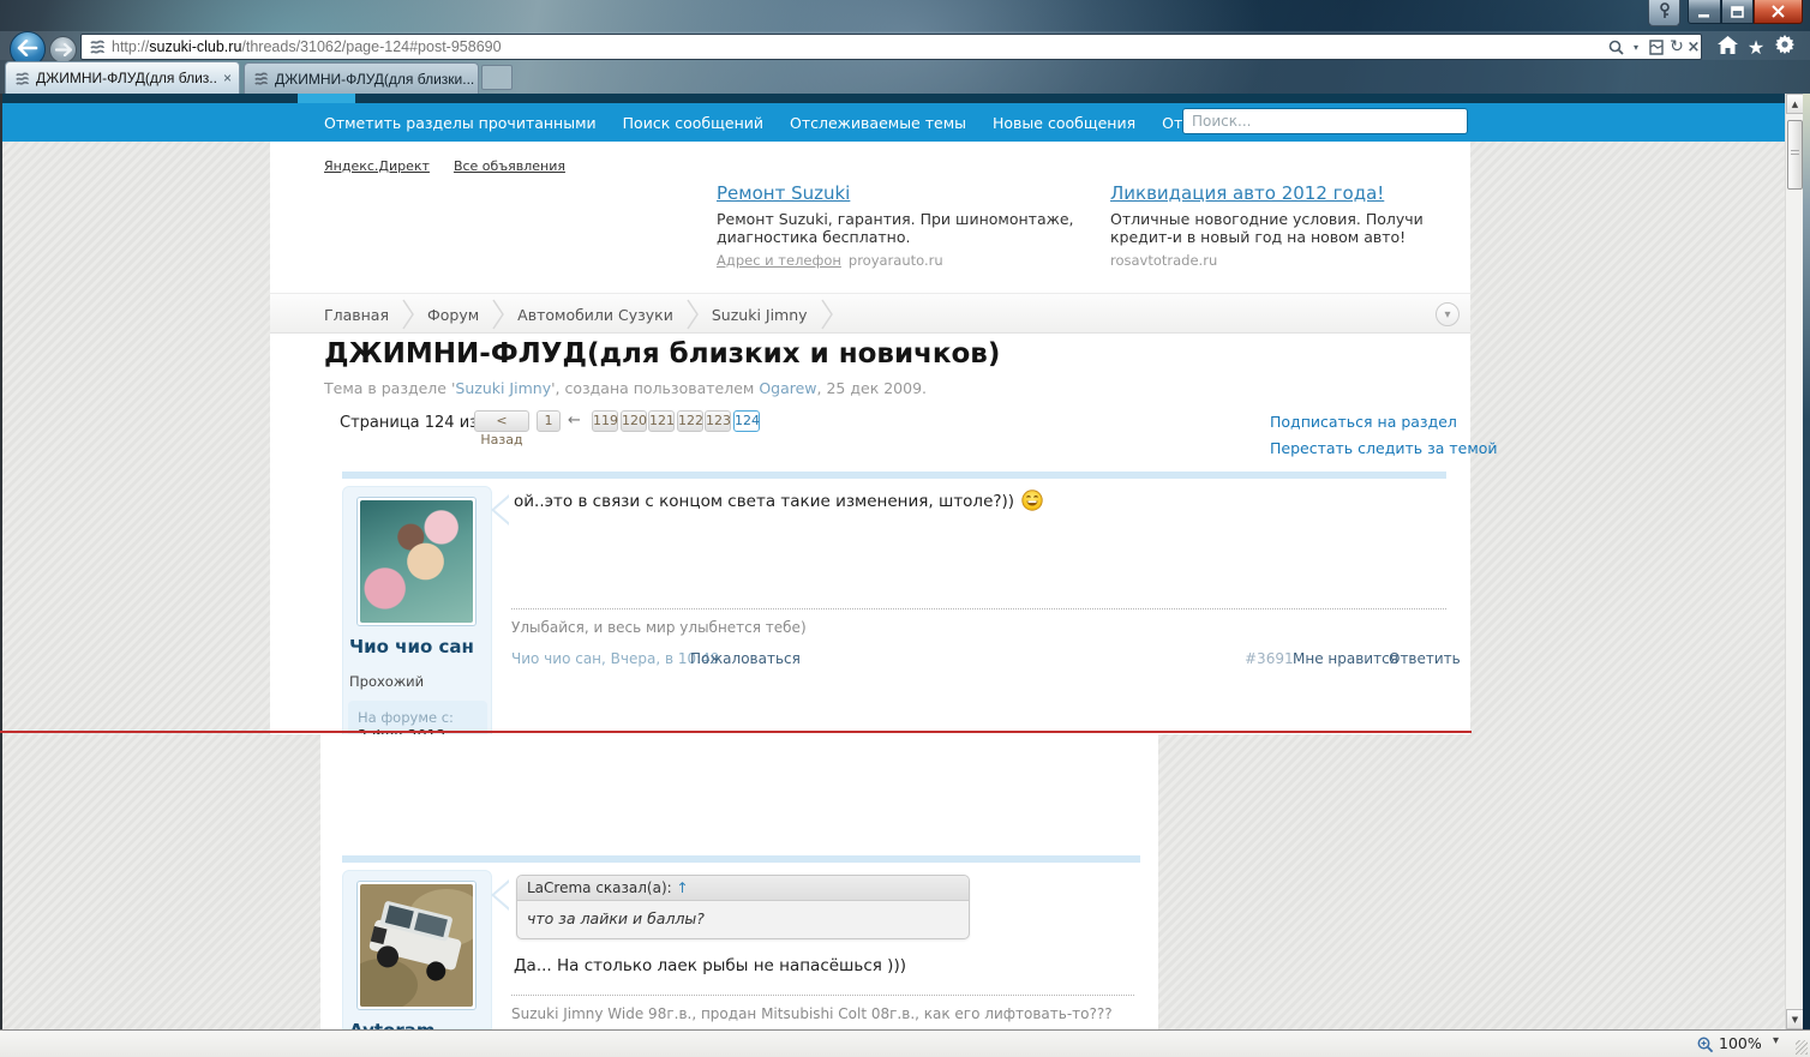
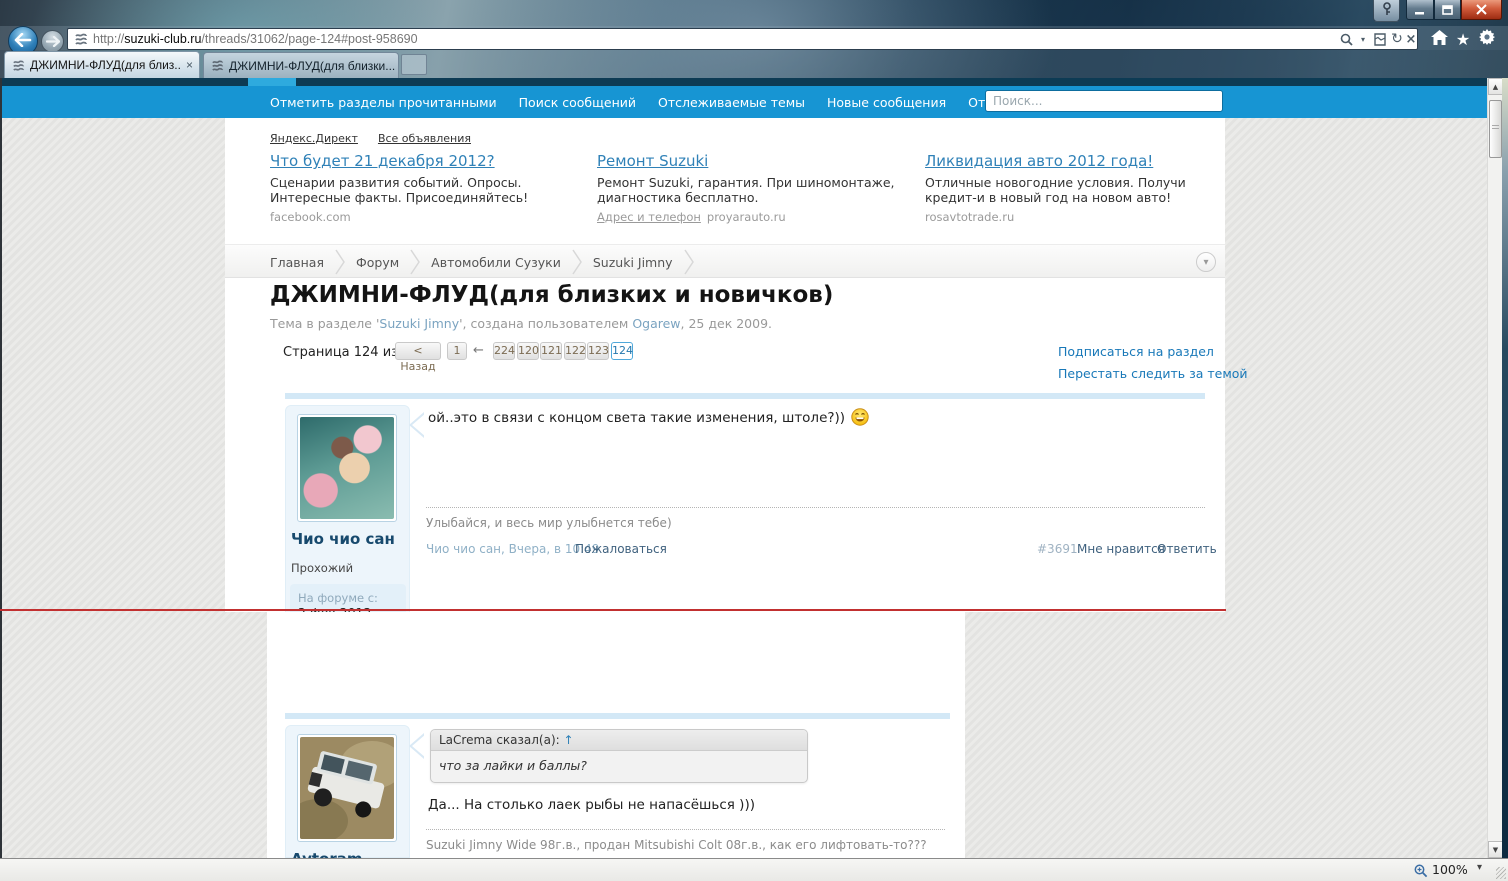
  http://suzuki-club.ru/threads/31062/page-124#post-958690
  ▾
  ↻
  ×
  ★
  ДЖИМНИ-ФЛУД(для близ..
  ×
  ДЖИМНИ-ФЛУД(для близки...
  Отметить разделы прочитанными
  Поиск сообщений
  Отслеживаемые темы
  Новые сообщения
  Поиск...
  Яндекс.Директ
  Все объявления
+ Что будет 21 декабря 2012?
+ Сценарии развития событий. Опросы. Интересные факты. Присоединяйтесь!
+ facebook.com
  Ремонт Suzuki
  Ремонт Suzuki, гарантия. При шиномонтаже, диагностика бесплатно.
  Адрес и телефон proyarauto.ru
  Ликвидация авто 2012 года!
  Отличные новогодние условия. Получи кредит-и в новый год на новом авто!
  rosavtotrade.ru
  Главная
  Форум
  Автомобили Сузуки
  Suzuki Jimny
  ▾
  ДЖИМНИ-ФЛУД(для близких и новичков)
  Тема в разделе 'Suzuki Jimny', создана пользователем Ogarew, 25 дек 2009.
  Страница 124 и
  < Назад
  1
  ←
- 119
+ 224
  120
  121
  122
  123
  124
  Подписаться на раздел
  Перестать следить за темой
  Чио чио сан
  Прохожий
  На форуме с:
  ой..это в связи с концом света такие изменения, штоле?))
  Улыбайся, и весь мир улыбнется тебе)
  Чио чио сан, Вчера, в 10:49
  Пожаловаться
  #3691
  Мне нравится
  Ответить
  LaCrema сказал(а): ↑
  что за лайки и баллы?
  Да... На столько лаек рыбы не напасёшься )))
  Suzuki Jimny Wide 98г.в., продан Mitsubishi Colt 08г.в., как его лифтовать-то???
  ▲
  ▼
  100%
  ▾
